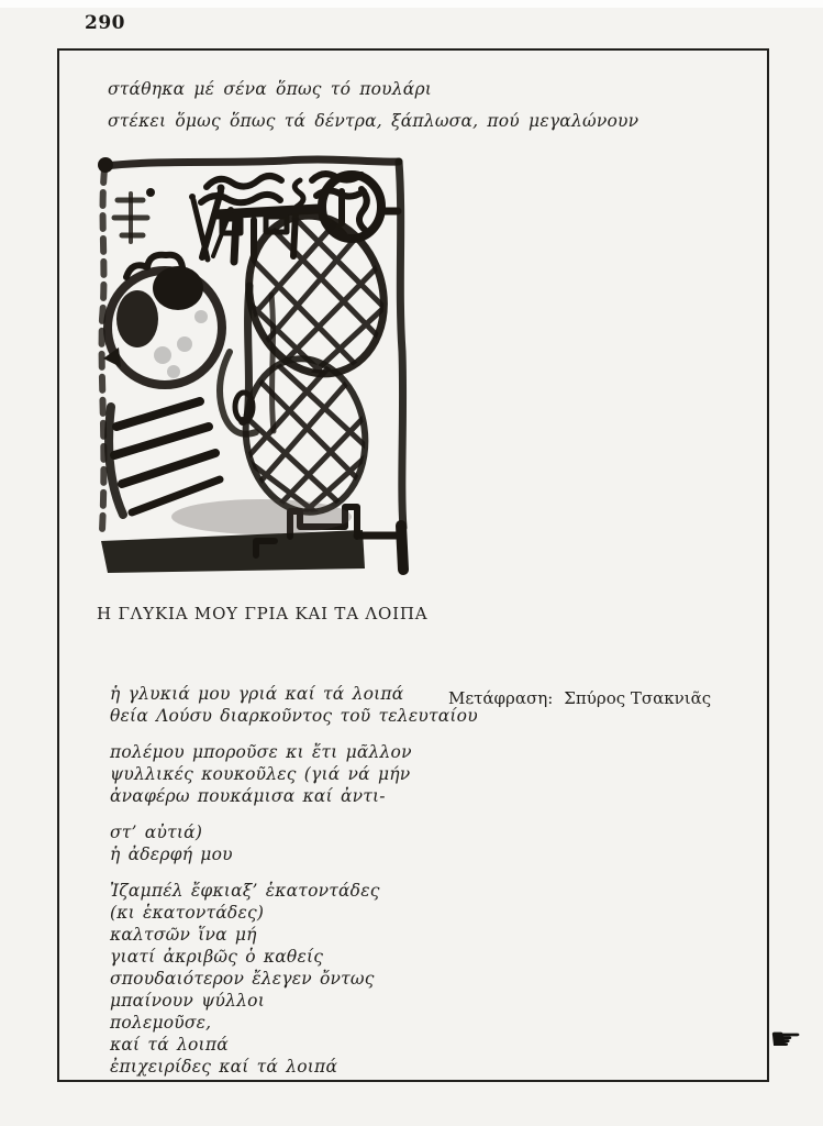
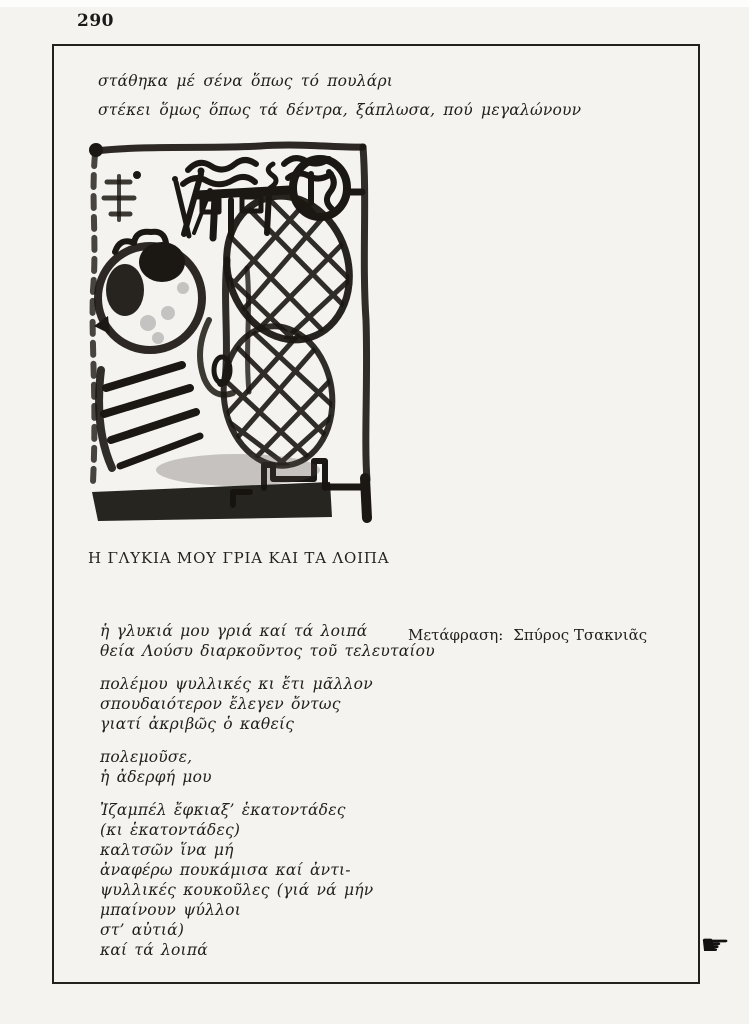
  290
  στάθηκα μέ σένα ὅπως τό πουλάρι
  στέκει ὅμως ὅπως τά δέντρα, ξάπλωσα, πού μεγαλώνουν
  Η ΓΛΥΚΙΑ ΜΟΥ ΓΡΙΑ ΚΑΙ ΤΑ ΛΟΙΠΑ
  Μετάφραση: Σπύρος Τσακνιᾶς
  ἡ γλυκιά μου γριά καί τά λοιπά
  θεία Λούσυ διαρκοῦντος τοῦ τελευταίου
- πολέμου μποροῦσε κι ἔτι μᾶλλον
+ πολέμου ψυλλικές κι ἔτι μᾶλλον
- ψυλλικές κουκοῦλες (γιά νά μήν
+ σπουδαιότερον ἔλεγεν ὄντως
- ἀναφέρω πουκάμισα καί ἀντι-
+ γιατί ἀκριβῶς ὁ καθείς
- στ’ αὐτιά)
+ πολεμοῦσε,
  ἡ ἀδερφή μου
  Ἰζαμπέλ ἔφκιαξ’ ἑκατοντάδες
  (κι ἑκατοντάδες)
  καλτσῶν ἵνα μή
- γιατί ἀκριβῶς ὁ καθείς
+ ἀναφέρω πουκάμισα καί ἀντι-
- σπουδαιότερον ἔλεγεν ὄντως
+ ψυλλικές κουκοῦλες (γιά νά μήν
  μπαίνουν ψύλλοι
- πολεμοῦσε,
+ στ’ αὐτιά)
  καί τά λοιπά
- ἐπιχειρίδες καί τά λοιπά
  ☛
